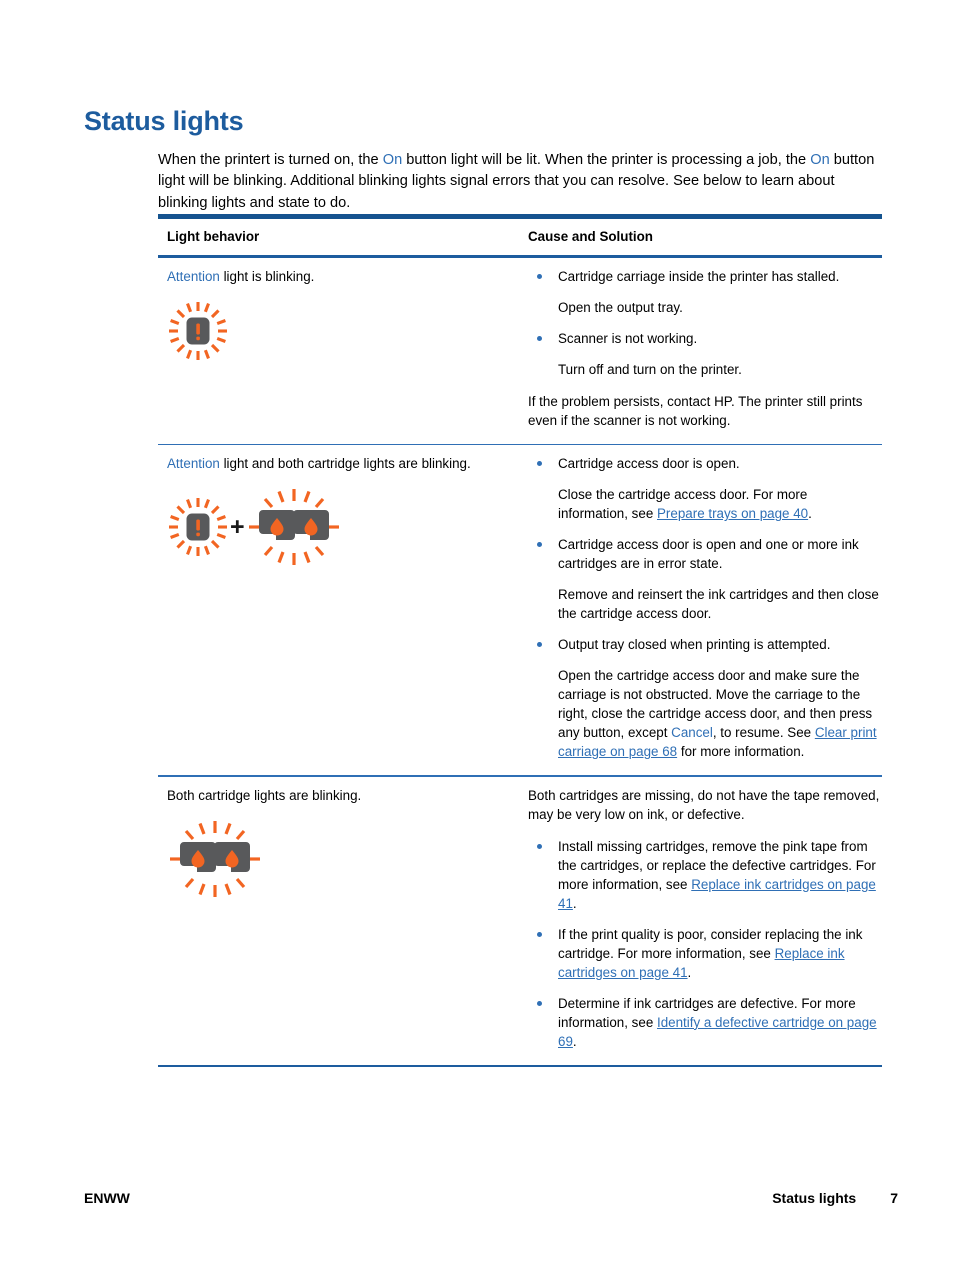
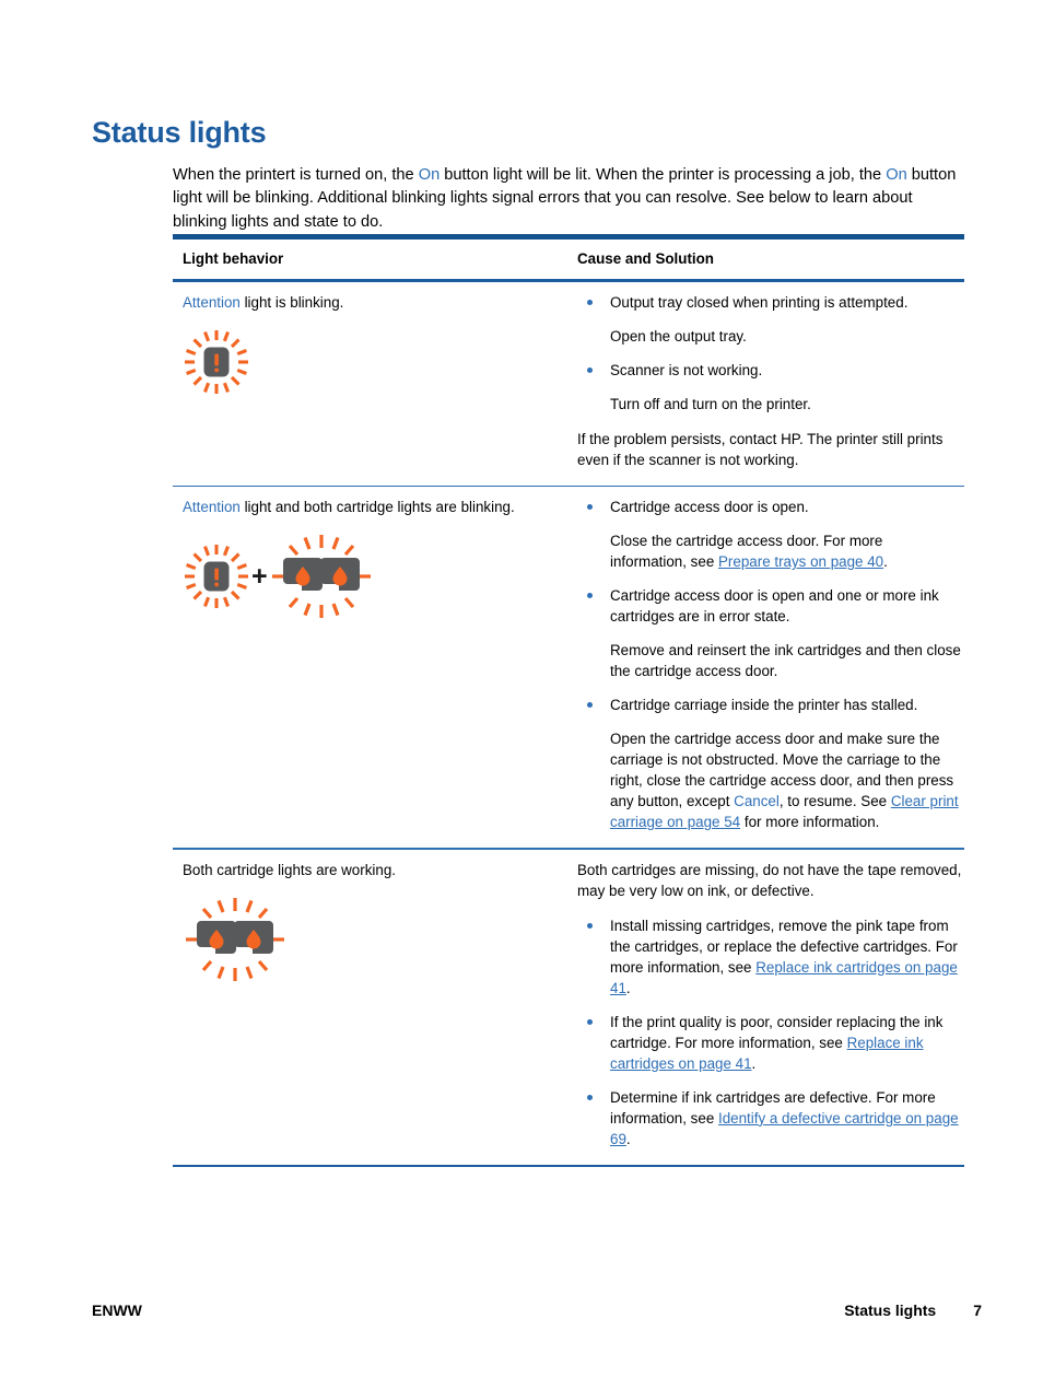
  Status lights
  When the printert is turned on, the On button light will be lit. When the printer is processing a job, the On button light will be blinking. Additional blinking lights signal errors that you can resolve. See below to learn about blinking lights and state to do.
  Light behavior
  Cause and Solution
  Attention light is blinking.
- Cartridge carriage inside the printer has stalled.
+ Output tray closed when printing is attempted.
  Open the output tray.
  Scanner is not working.
  Turn off and turn on the printer.
  If the problem persists, contact HP. The printer still prints even if the scanner is not working.
  Attention light and both cartridge lights are blinking.
  +
  Cartridge access door is open.
  Close the cartridge access door. For more information, see Prepare trays on page 40.
  Cartridge access door is open and one or more ink cartridges are in error state.
  Remove and reinsert the ink cartridges and then close the cartridge access door.
- Output tray closed when printing is attempted.
+ Cartridge carriage inside the printer has stalled.
- Open the cartridge access door and make sure the carriage is not obstructed. Move the carriage to the right, close the cartridge access door, and then press any button, except Cancel, to resume. See Clear print carriage on page 68 for more information.
+ Open the cartridge access door and make sure the carriage is not obstructed. Move the carriage to the right, close the cartridge access door, and then press any button, except Cancel, to resume. See Clear print carriage on page 54 for more information.
- Both cartridge lights are blinking.
+ Both cartridge lights are working.
  Both cartridges are missing, do not have the tape removed, may be very low on ink, or defective.
  Install missing cartridges, remove the pink tape from the cartridges, or replace the defective cartridges. For more information, see Replace ink cartridges on page 41.
  If the print quality is poor, consider replacing the ink cartridge. For more information, see Replace ink cartridges on page 41.
  Determine if ink cartridges are defective. For more information, see Identify a defective cartridge on page 69.
  ENWW
  Status lights
  7
